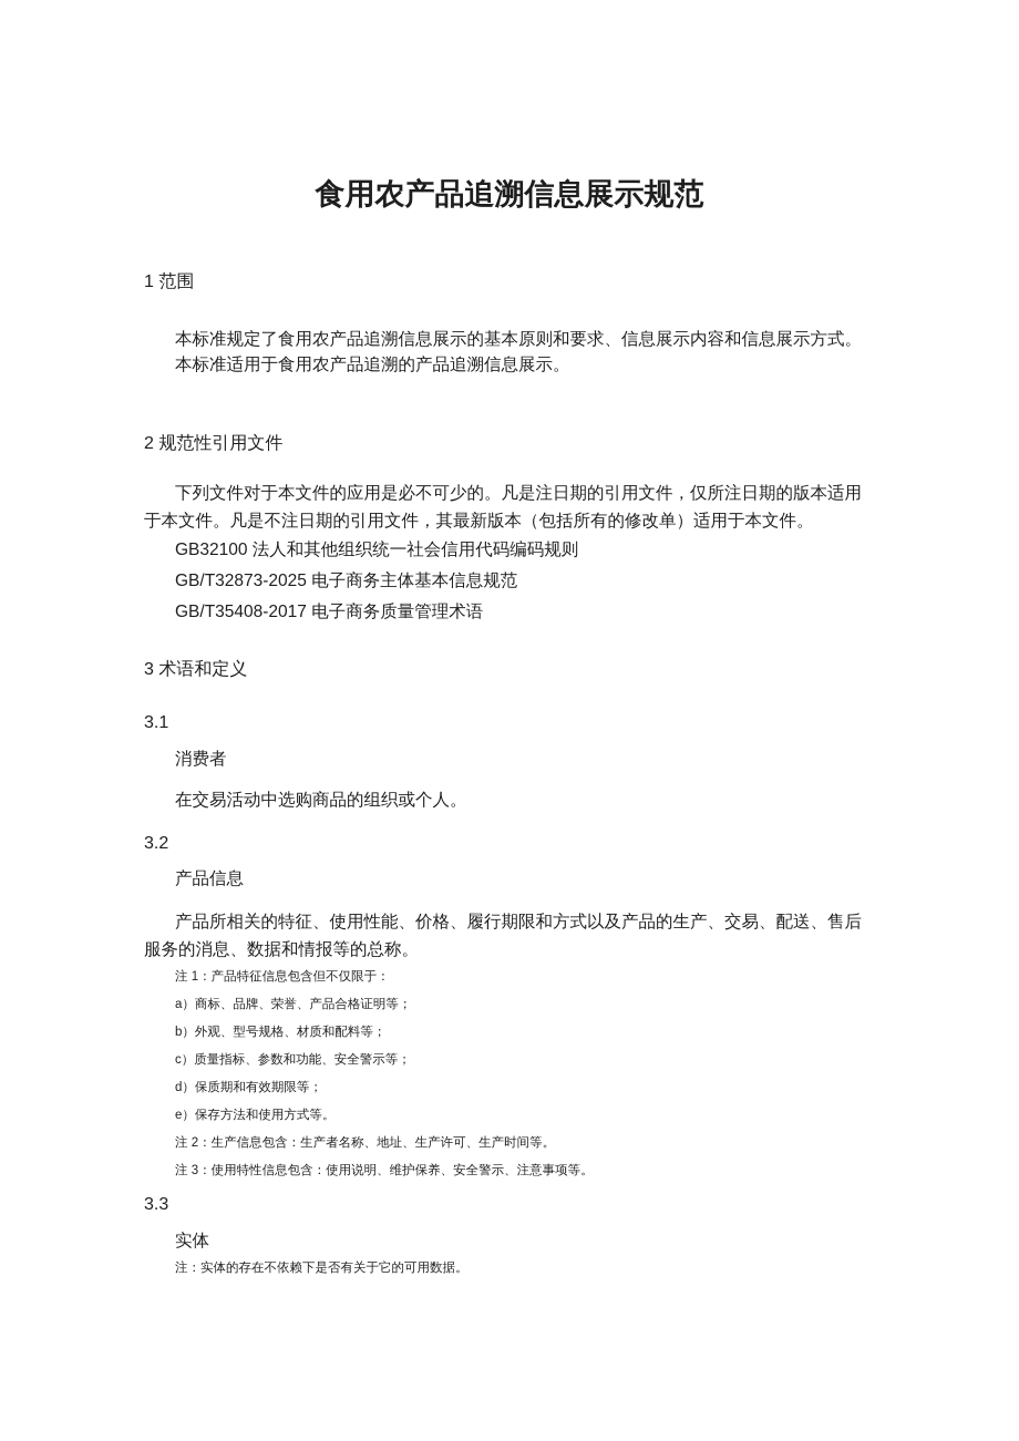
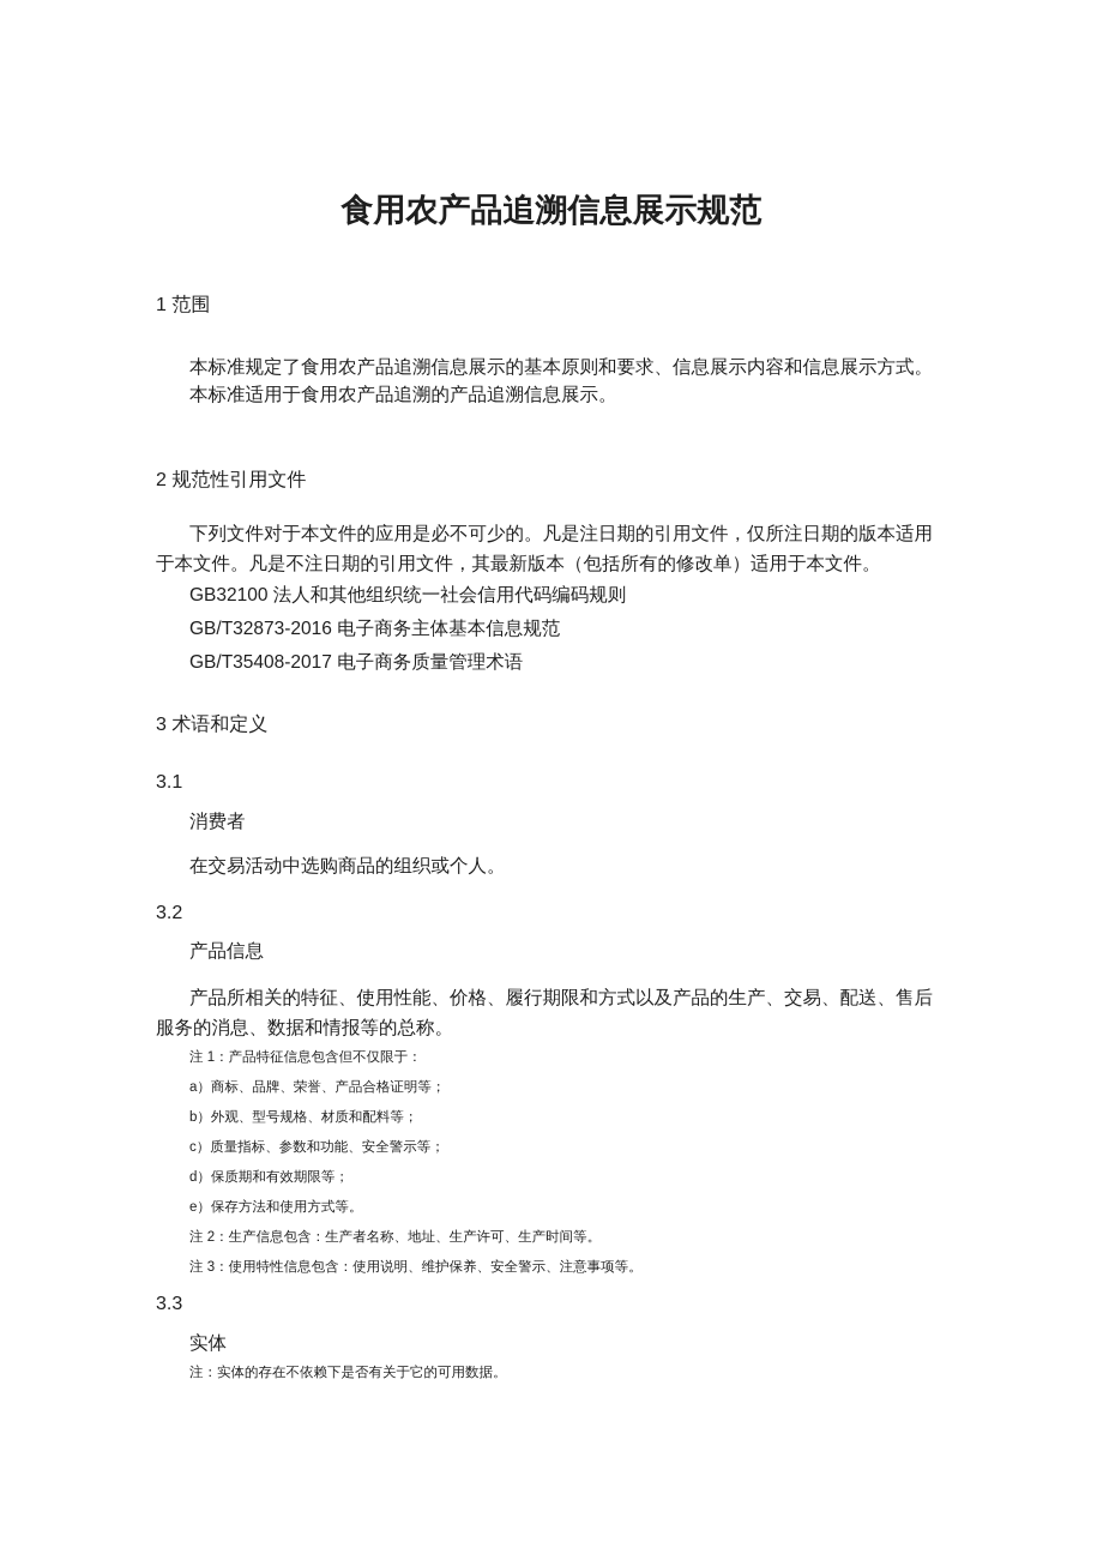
  食用农产品追溯信息展示规范
  1 范围
  本标准规定了食用农产品追溯信息展示的基本原则和要求、信息展示内容和信息展示方式。
  本标准适用于食用农产品追溯的产品追溯信息展示。
  2 规范性引用文件
  下列文件对于本文件的应用是必不可少的。凡是注日期的引用文件，仅所注日期的版本适用于本文件。凡是不注日期的引用文件，其最新版本（包括所有的修改单）适用于本文件。
  GB32100 法人和其他组织统一社会信用代码编码规则
- GB/T32873-2025 电子商务主体基本信息规范
+ GB/T32873-2016 电子商务主体基本信息规范
  GB/T35408-2017 电子商务质量管理术语
  3 术语和定义
  3.1
  消费者
  在交易活动中选购商品的组织或个人。
  3.2
  产品信息
  产品所相关的特征、使用性能、价格、履行期限和方式以及产品的生产、交易、配送、售后服务的消息、数据和情报等的总称。
  注 1：产品特征信息包含但不仅限于：
  a）商标、品牌、荣誉、产品合格证明等；
  b）外观、型号规格、材质和配料等；
  c）质量指标、参数和功能、安全警示等；
  d）保质期和有效期限等；
  e）保存方法和使用方式等。
  注 2：生产信息包含：生产者名称、地址、生产许可、生产时间等。
  注 3：使用特性信息包含：使用说明、维护保养、安全警示、注意事项等。
  3.3
  实体
  注：实体的存在不依赖下是否有关于它的可用数据。
